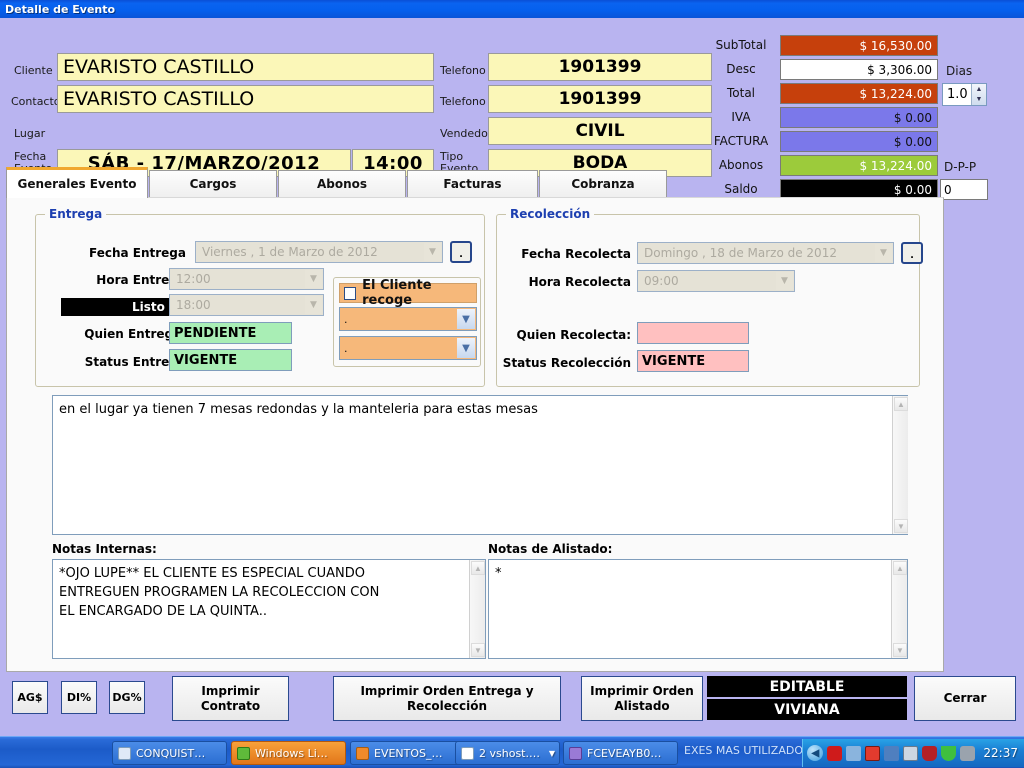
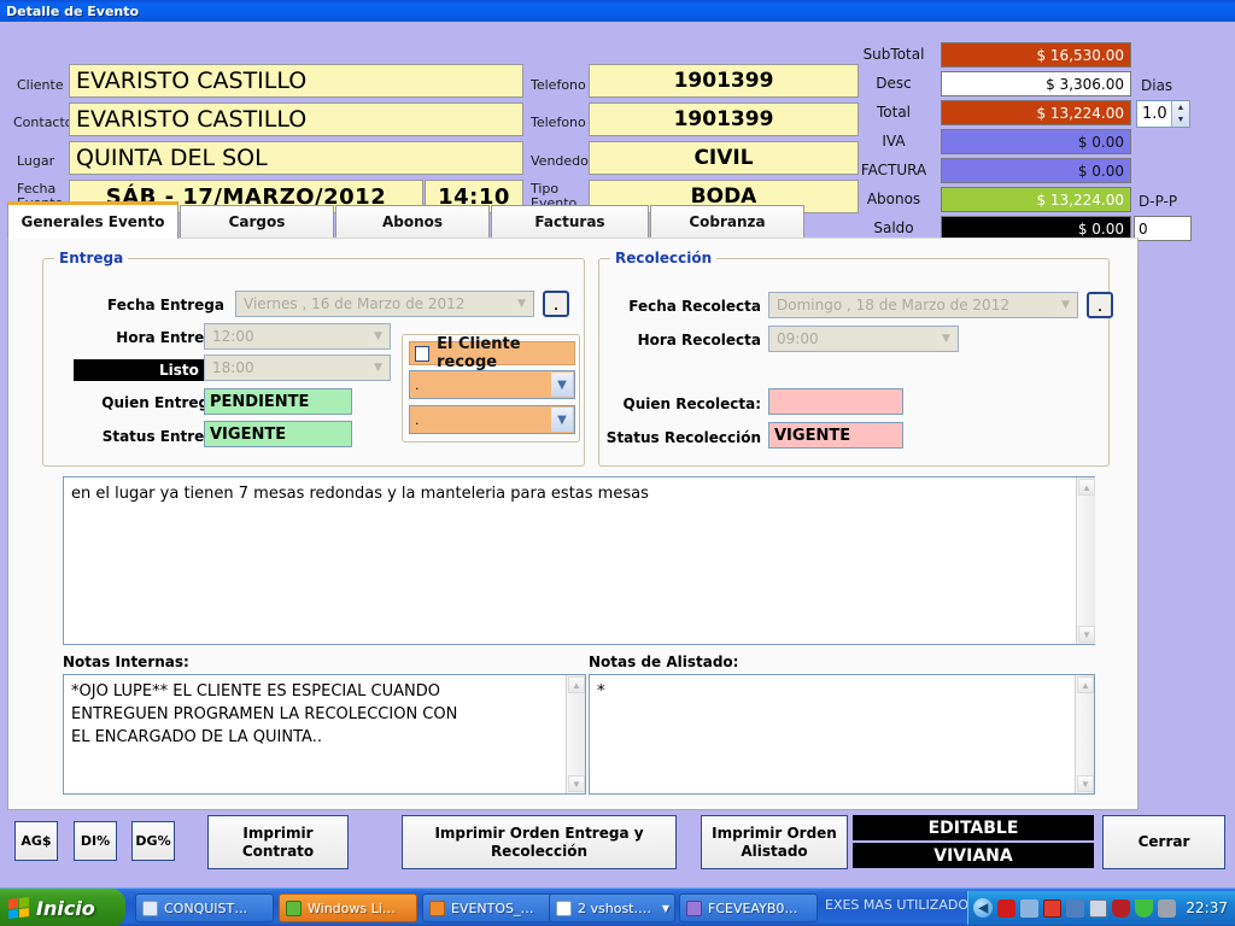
  Detalle de Evento
  Cliente
  EVARISTO CASTILLO
  Contact
  EVARISTO CASTILLO
  Lugar
+ QUINTA DEL SOL
  Fecha
  SÁB - 17/MARZO/2012
- 14:00
+ 14:10
  Telefono
  1901399
  Telefono
  1901399
  Vendedo
  CIVIL
  Tipo
  Evento
  BODA
  SubTotal
  $ 16,530.00
  Desc
  $ 3,306.00
  Total
  $ 13,224.00
  IVA
  $ 0.00
  FACTURA
  $ 0.00
  Abonos
  $ 13,224.00
  Saldo
  $ 0.00
  Dias
  1.0
  D-P-P
  0
  Generales Evento
  Cargos
  Abonos
  Facturas
  Cobranza
  Entrega
  Fecha Entrega
- Viernes , 1 de Marzo de 2012
+ Viernes , 16 de Marzo de 2012
  ▼
  .
  Hora Entre
  12:00
  ▼
  Listo
  18:00
  ▼
  Quien Entre
  PENDIENTE
  Status Entre
  VIGENTE
  El Cliente recoge
  .
  ▼
  .
  ▼
  Recolección
  Fecha Recolecta
  Domingo , 18 de Marzo de 2012
  ▼
  .
  Hora Recolecta
  09:00
  ▼
  Quien Recolecta:
  Status Recolección
  VIGENTE
  en el lugar ya tienen 7 mesas redondas y la manteleria para estas mesas
  ▲
  ▼
  Notas Internas:
  *OJO LUPE** EL CLIENTE ES ESPECIAL CUANDO
  ENTREGUEN PROGRAMEN LA RECOLECCION CON
  EL ENCARGADO DE LA QUINTA..
  ▲
  ▼
  Notas de Alistado:
  *
  ▲
  ▼
  AG$
  DI%
  DG%
  Imprimir
  Contrato
  Imprimir Orden Entrega y
  Recolección
  Imprimir Orden
  Alistado
  EDITABLE
  VIVIANA
  Cerrar
+ Inicio
  CONQUIST…
  Windows Li…
  EVENTOS_…
  2 vshost.…
  ▼
  FCEVEAYB0…
  EXES MAS UTILIZADO
  ◀
  22:37
